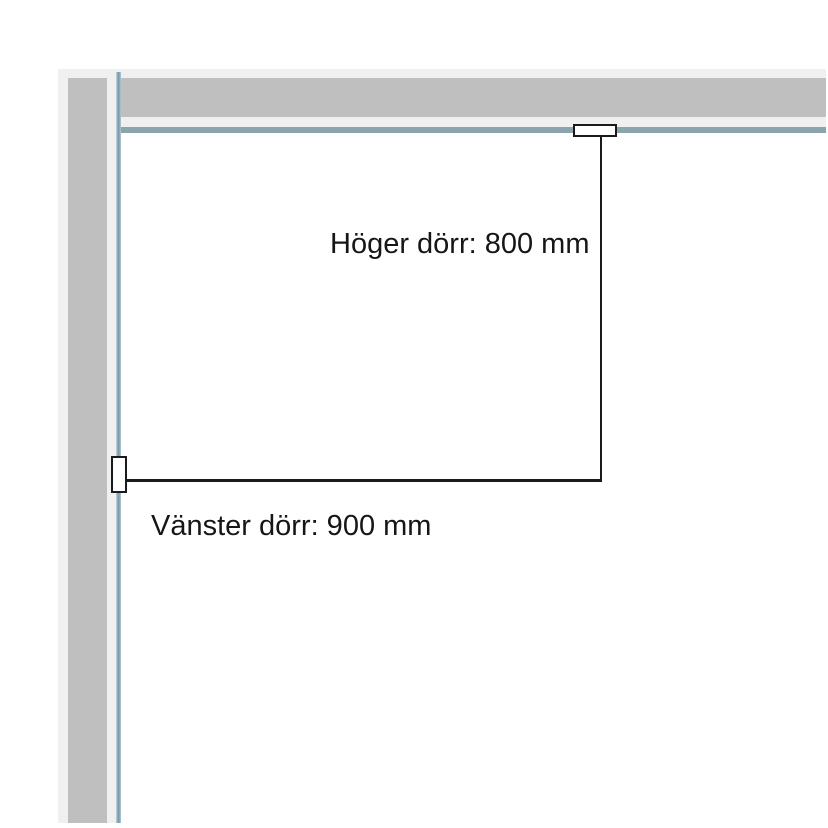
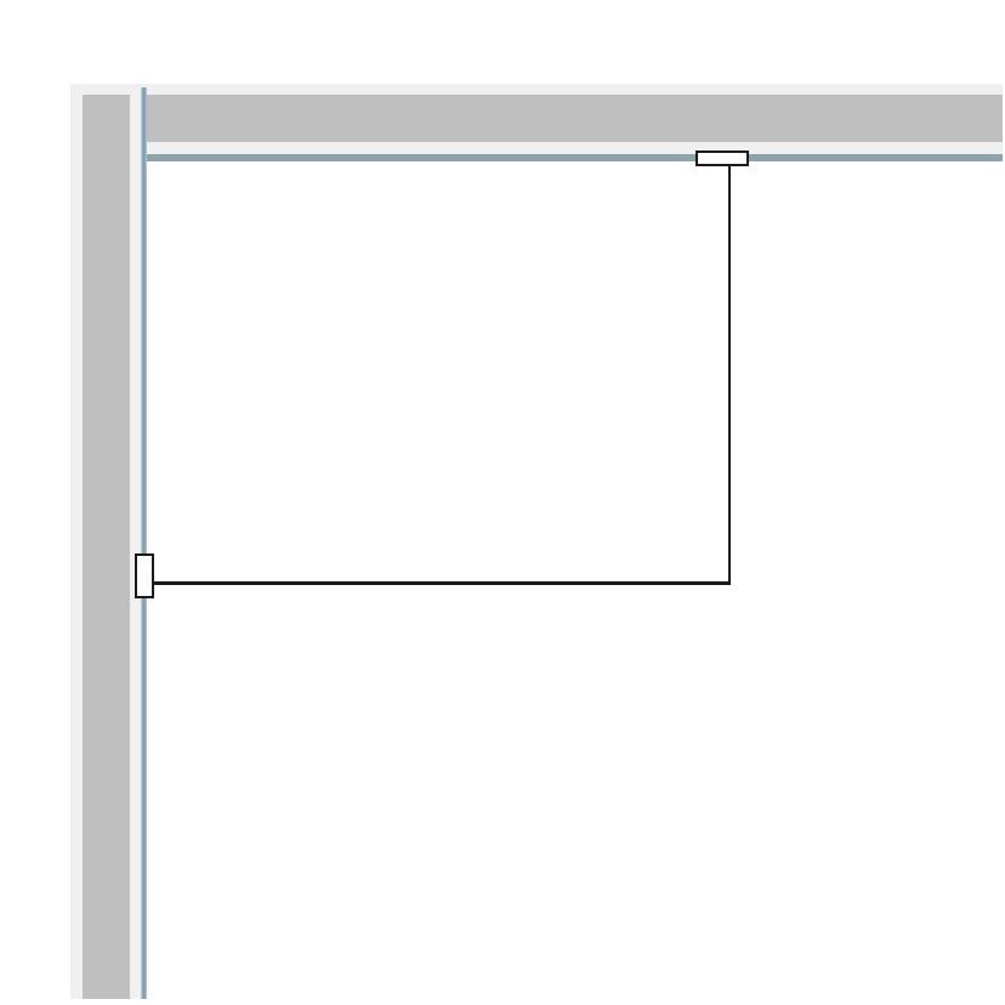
- Höger dörr: 800 mm
- Vänster dörr: 900 mm
